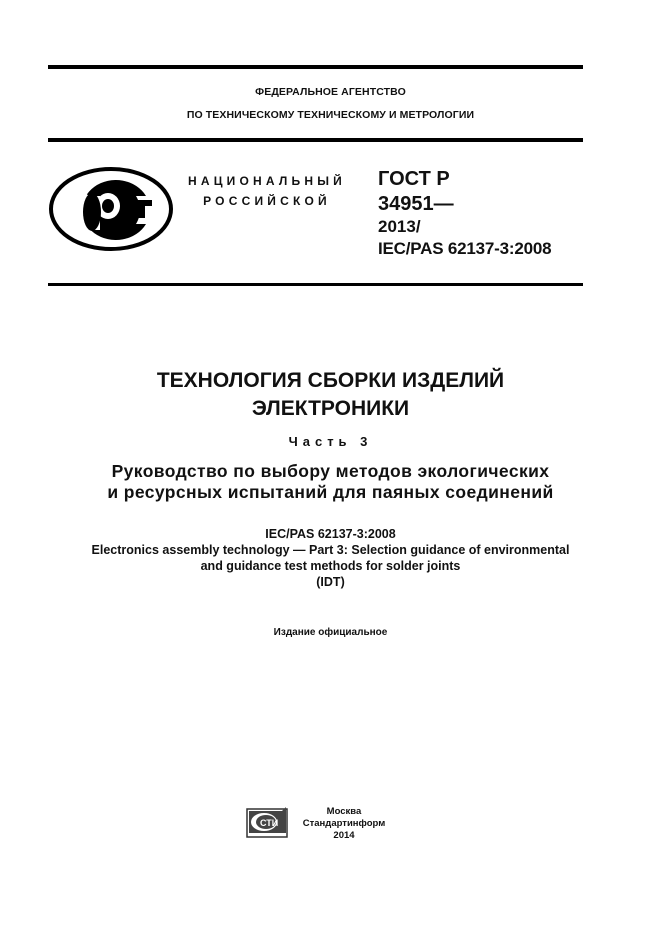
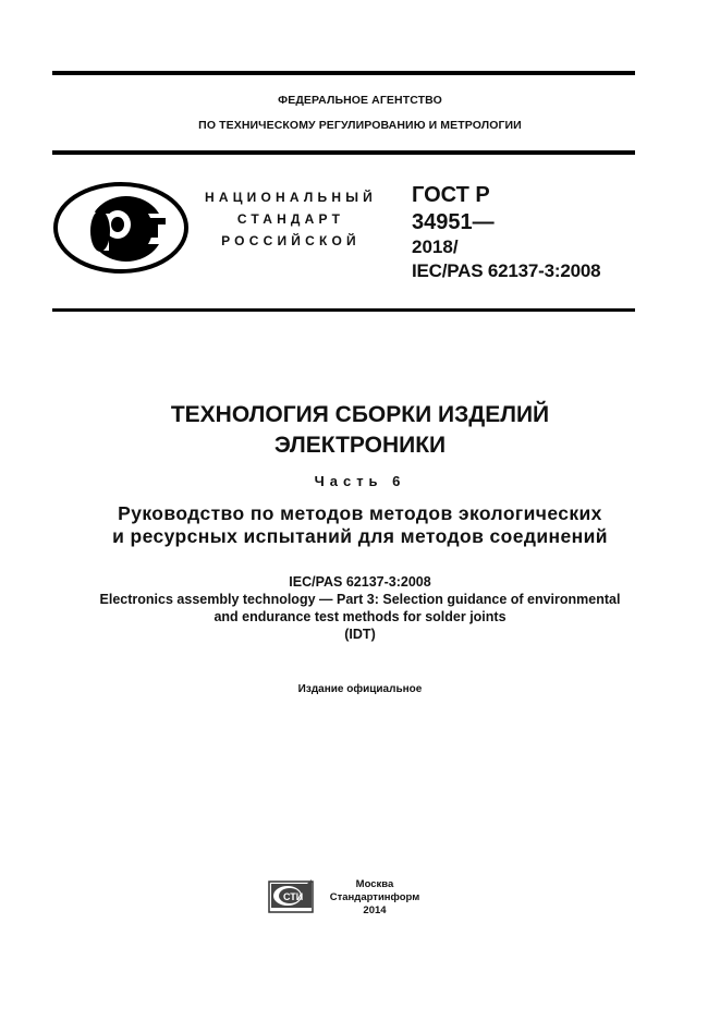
  ФЕДЕРАЛЬНОЕ АГЕНТСТВО
- ПО ТЕХНИЧЕСКОМУ ТЕХНИЧЕСКОМУ И МЕТРОЛОГИИ
+ ПО ТЕХНИЧЕСКОМУ РЕГУЛИРОВАНИЮ И МЕТРОЛОГИИ
  НАЦИОНАЛЬНЫЙ
+ СТАНДАРТ
  РОССИЙСКОЙ
  ГОСТ Р
  34951—
- 2013/
+ 2018/
  IEC/PAS 62137-3:2008
  ТЕХНОЛОГИЯ СБОРКИ ИЗДЕЛИЙ
  ЭЛЕКТРОНИКИ
- Часть 3
+ Часть 6
- Руководство по выбору методов экологических
+ Руководство по методов методов экологических
- и ресурсных испытаний для паяных соединений
+ и ресурсных испытаний для методов соединений
  IEC/PAS 62137-3:2008
  Electronics assembly technology — Part 3: Selection guidance of environmental
- and guidance test methods for solder joints
+ and endurance test methods for solder joints
  (IDT)
  Издание официальное
  СТИ
  Москва
  Стандартинформ
  2014
